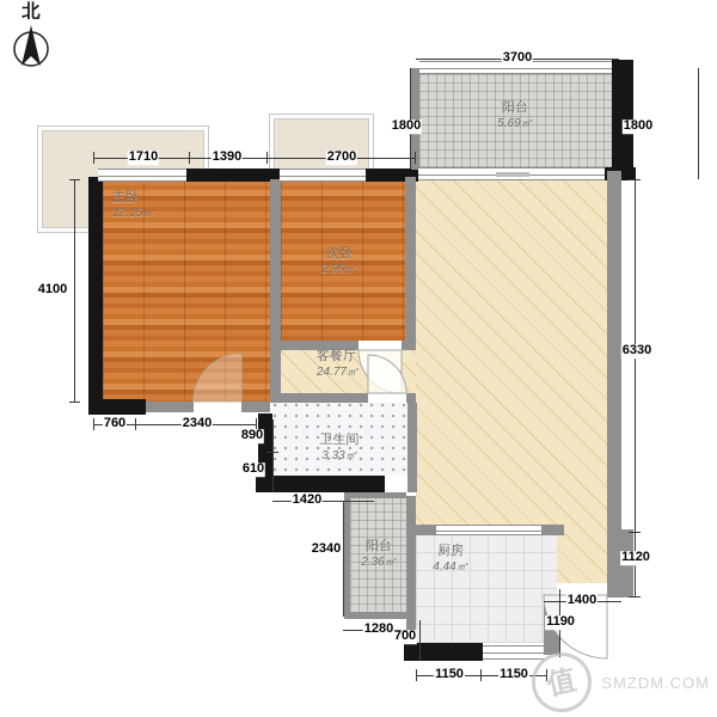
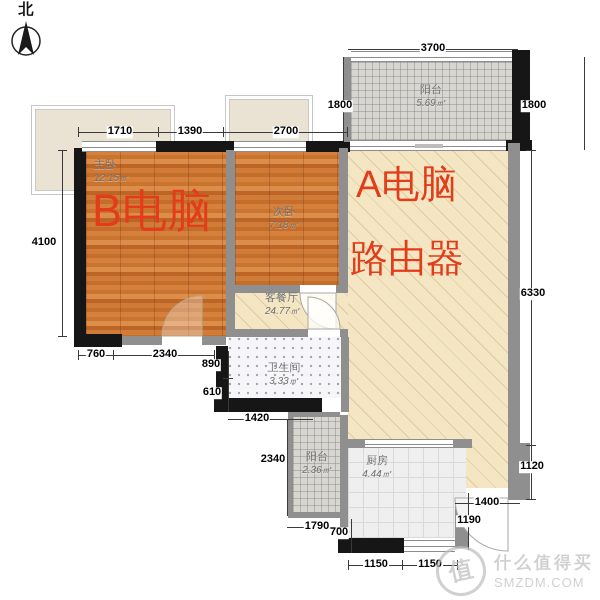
  北
  3700
  1800
  1800
  1710
  1390
  2700
  4100
  760
  2340
  890
  610
  1420
  2340
- 1280
+ 1790
  700
  1150
  1150
  1190
  1400
  1120
  6330
  主卧
  12.15㎡
  次卧
- 2.99㎡
+ 7.18㎡
  客餐厅
  24.77㎡
  卫生间
  3.33㎡
  阳台
  5.69㎡
  阳台
  2.36㎡
  厨房
  4.44㎡
+ A电脑
+ 路由器
+ B电脑
+ 什么值得买
  SMZDM.COM
